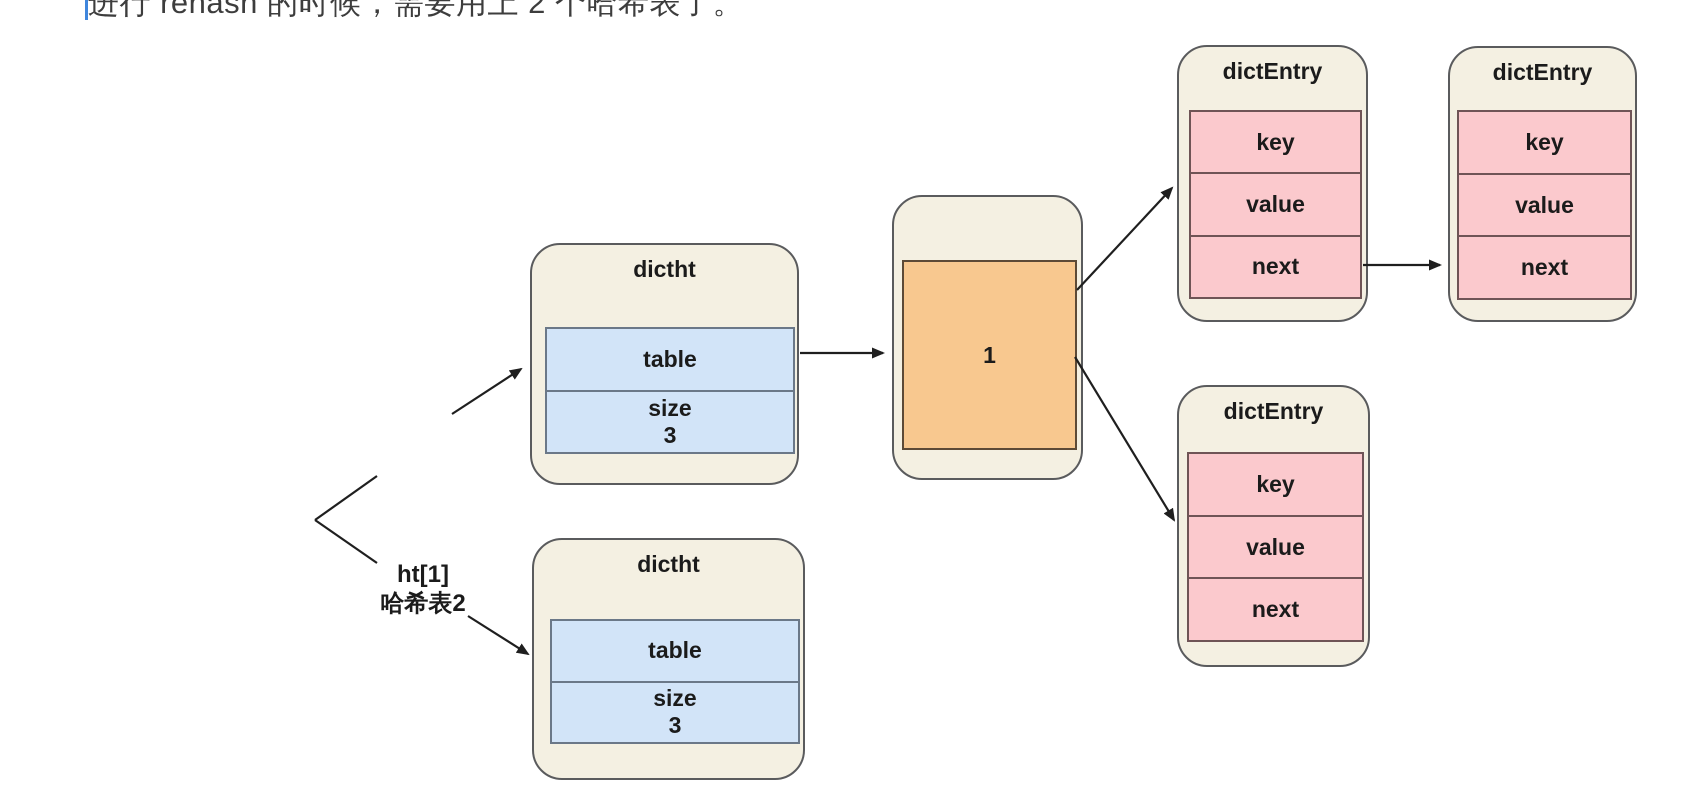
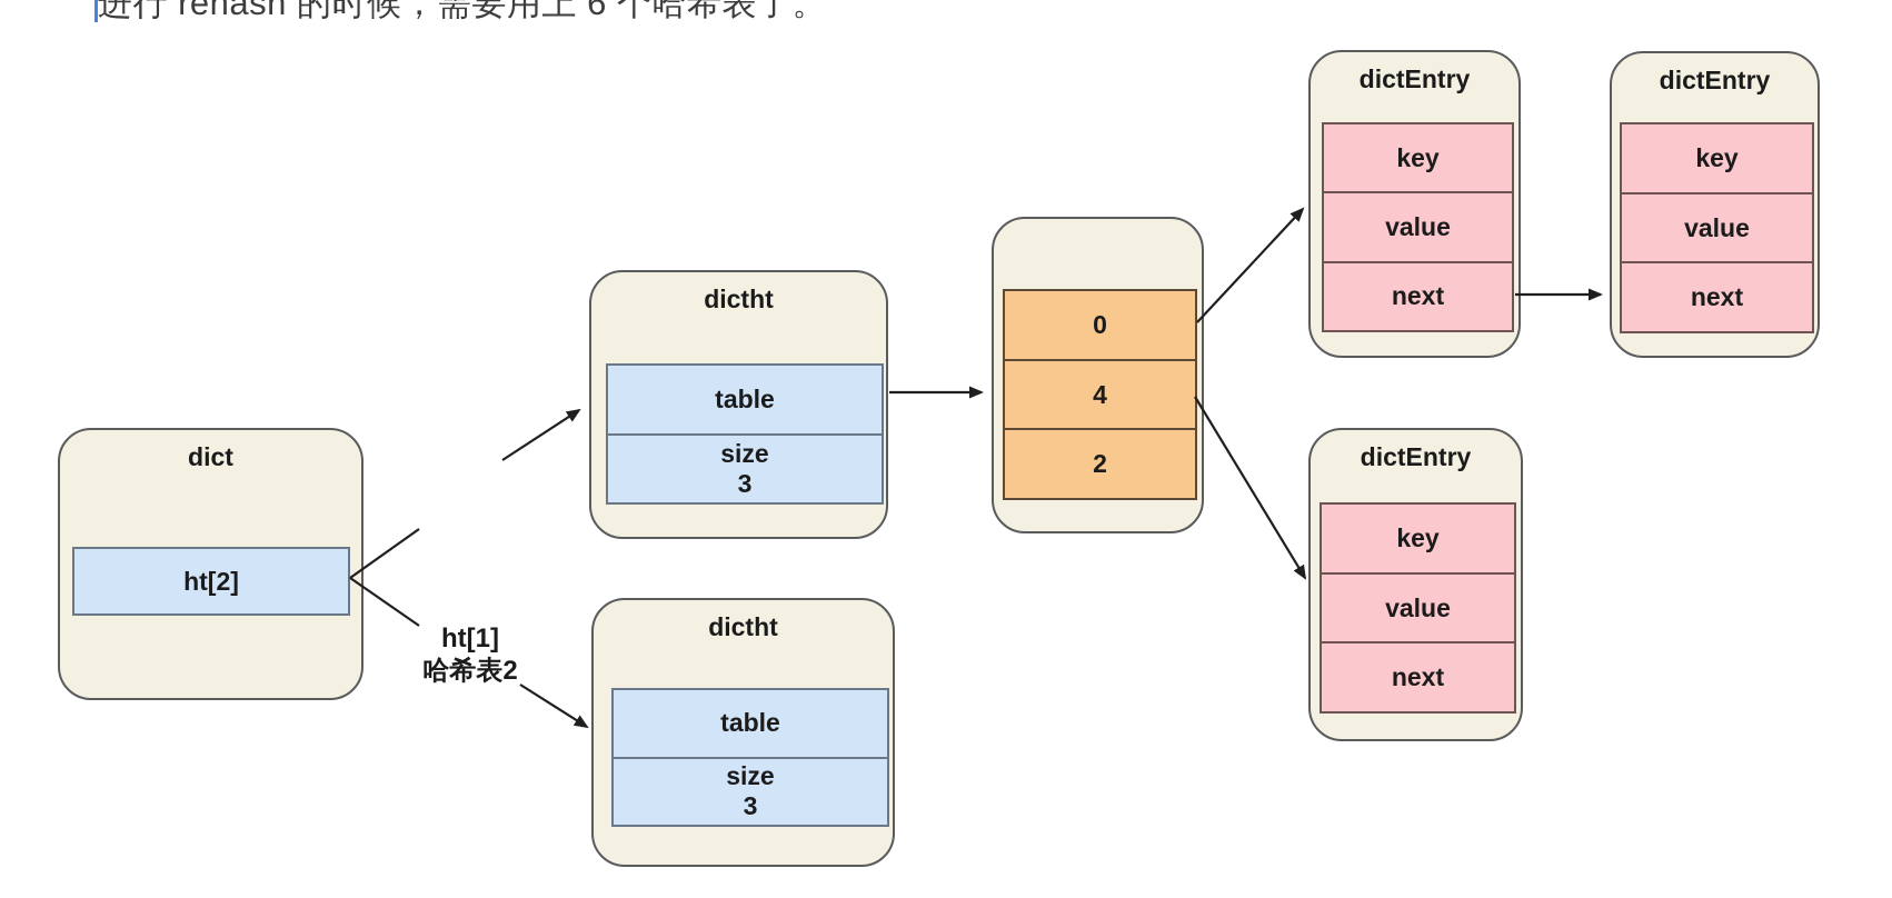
- 进行 rehash 的时候，需要用上 2 个哈希表了。
+ 进行 rehash 的时候，需要用上 6 个哈希表了。
+ dict
+ ht[2]
  dictht
  table
  size
  3
  dictht
  table
  size
  3
+ 0
- 1
+ 4
+ 2
  dictEntry
  key
  value
  next
  dictEntry
  key
  value
  next
  dictEntry
  key
  value
  next
  ht[1]
  哈希表2
